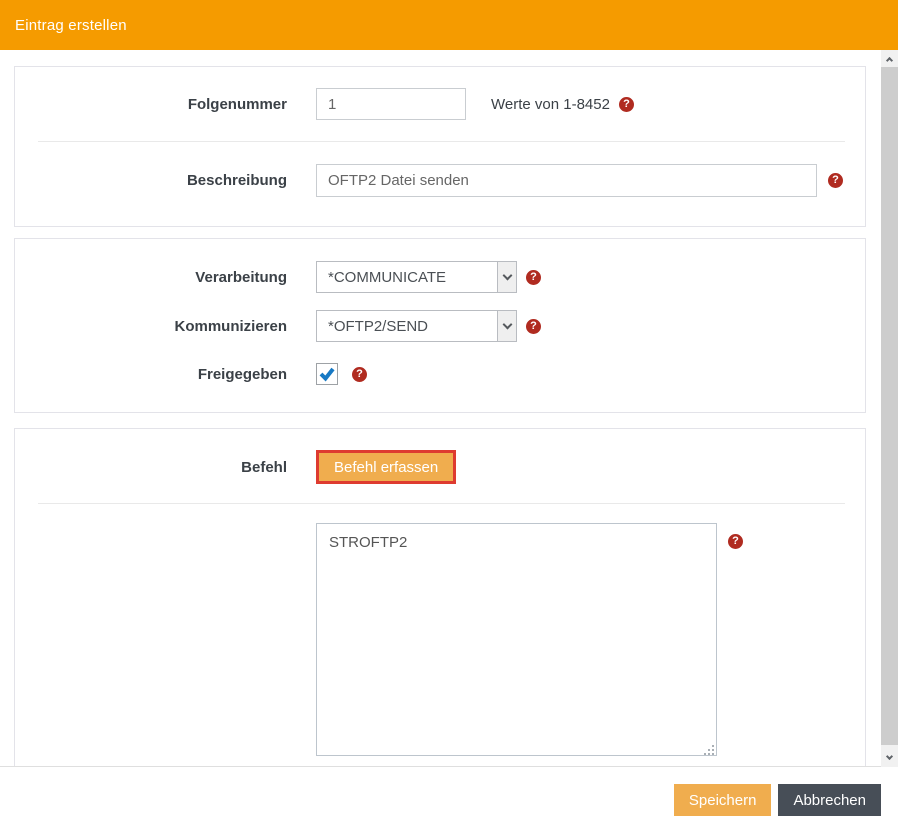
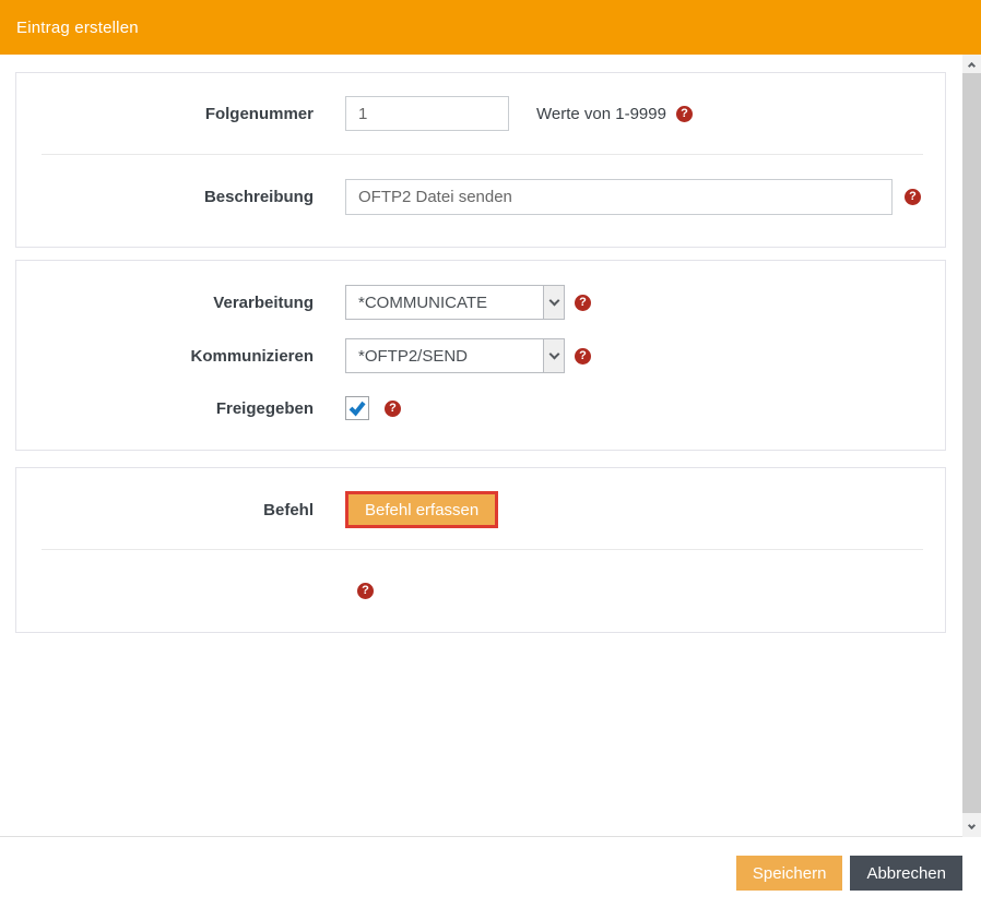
  Eintrag erstellen
  Folgenummer
  1
- Werte von 1-8452
+ Werte von 1-9999
  ?
  Beschreibung
  OFTP2 Datei senden
  ?
  Verarbeitung
  *COMMUNICATE
  ?
  Kommunizieren
  *OFTP2/SEND
  ?
  Freigegeben
  ?
  Befehl
  Befehl erfassen
- STROFTP2
  ?
  Speichern
  Abbrechen
